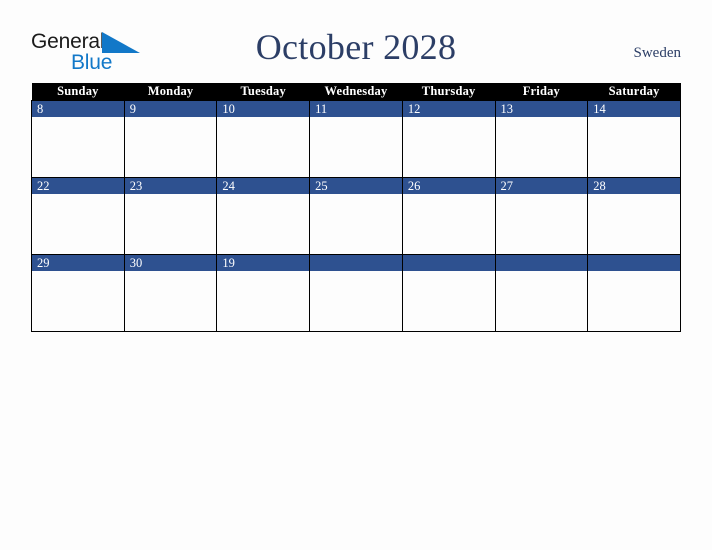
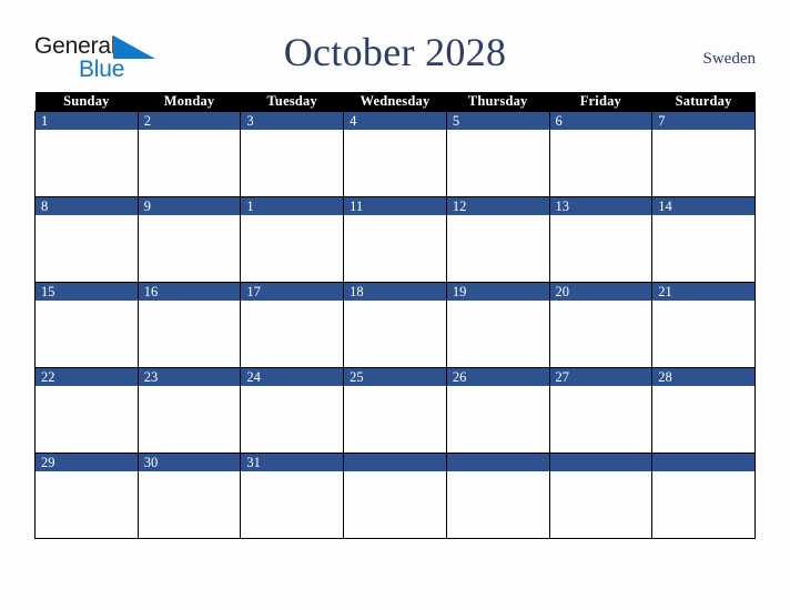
  Genera
  Blue
  October 2028
  Sweden
  Sunday	Monday	Tuesday	Wednesday	Thursday	Friday	Saturday
+ 1	2	3	4	5	6	7
- 8	9	10	11	12	13	14
+ 8	9	1	11	12	13	14
+ 15	16	17	18	19	20	21
  22	23	24	25	26	27	28
- 29	30	19
+ 29	30	31
